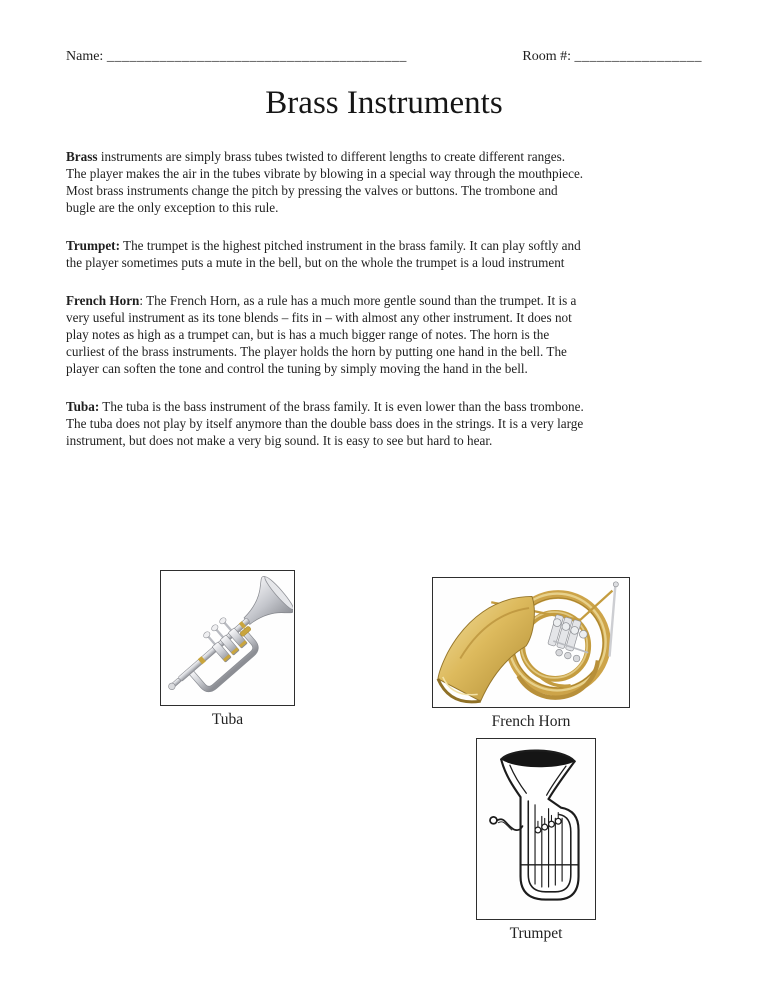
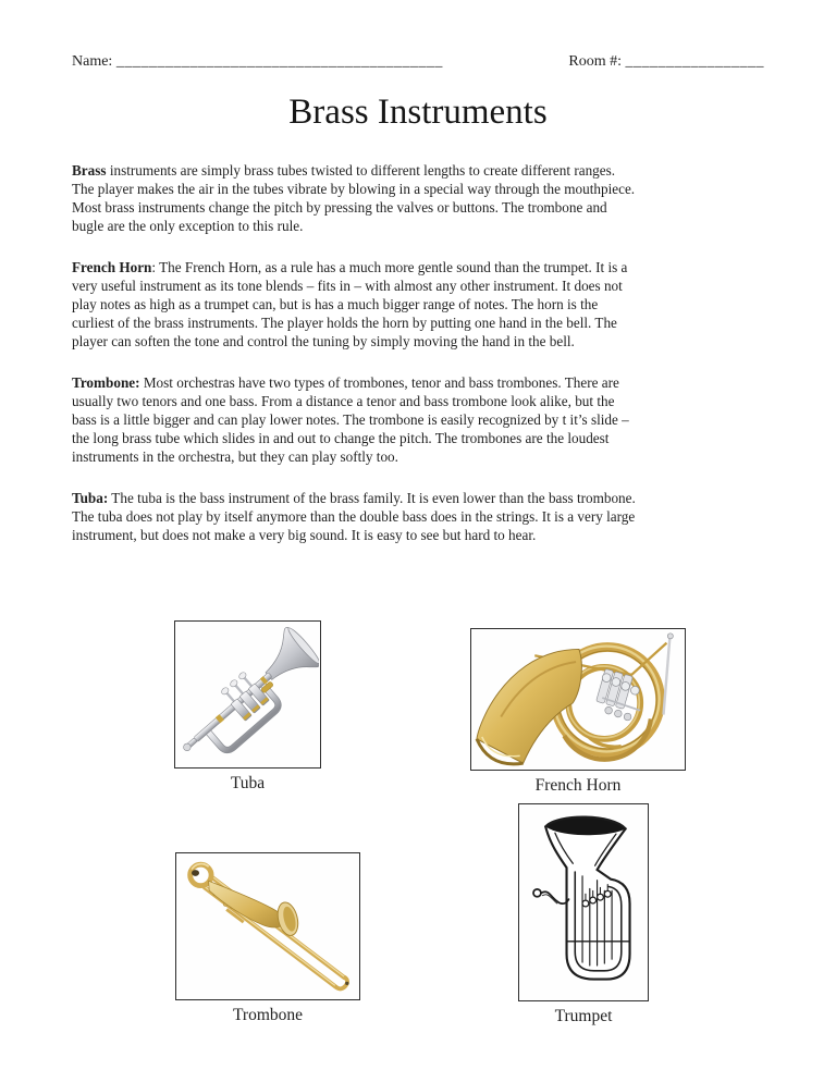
  Name: ________________________________________
  Room #: _________________
  Brass Instruments
  Brass instruments are simply brass tubes twisted to different lengths to create different ranges.
  The player makes the air in the tubes vibrate by blowing in a special way through the mouthpiece.
  Most brass instruments change the pitch by pressing the valves or buttons. The trombone and
  bugle are the only exception to this rule.
- Trumpet: The trumpet is the highest pitched instrument in the brass family. It can play softly and
- the player sometimes puts a mute in the bell, but on the whole the trumpet is a loud instrument
  French Horn: The French Horn, as a rule has a much more gentle sound than the trumpet. It is a
  very useful instrument as its tone blends – fits in – with almost any other instrument. It does not
  play notes as high as a trumpet can, but is has a much bigger range of notes. The horn is the
  curliest of the brass instruments. The player holds the horn by putting one hand in the bell. The
  player can soften the tone and control the tuning by simply moving the hand in the bell.
+ Trombone: Most orchestras have two types of trombones, tenor and bass trombones. There are
+ usually two tenors and one bass. From a distance a tenor and bass trombone look alike, but the
+ bass is a little bigger and can play lower notes. The trombone is easily recognized by t it’s slide –
+ the long brass tube which slides in and out to change the pitch. The trombones are the loudest
+ instruments in the orchestra, but they can play softly too.
  Tuba: The tuba is the bass instrument of the brass family. It is even lower than the bass trombone.
  The tuba does not play by itself anymore than the double bass does in the strings. It is a very large
  instrument, but does not make a very big sound. It is easy to see but hard to hear.
  Tuba
  French Horn
+ Trombone
  Trumpet
